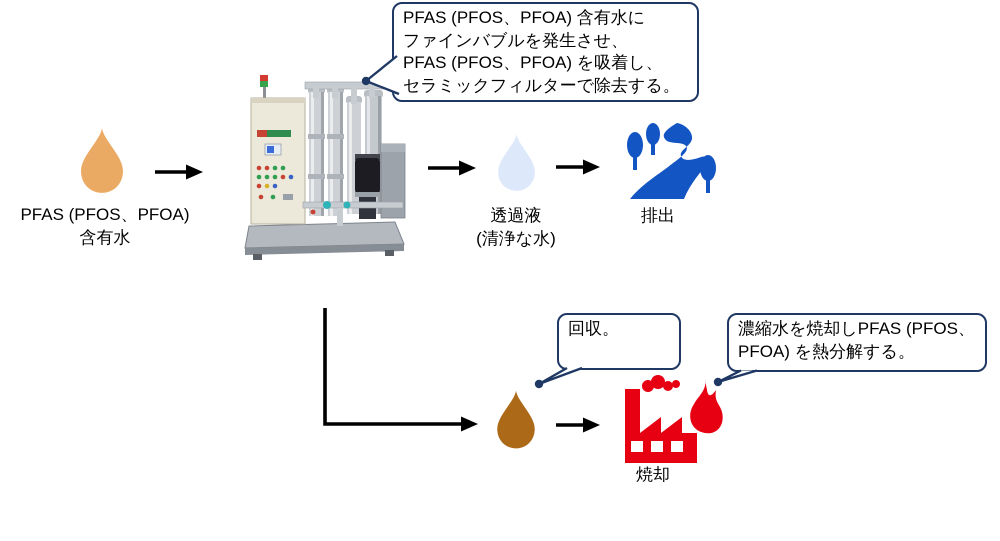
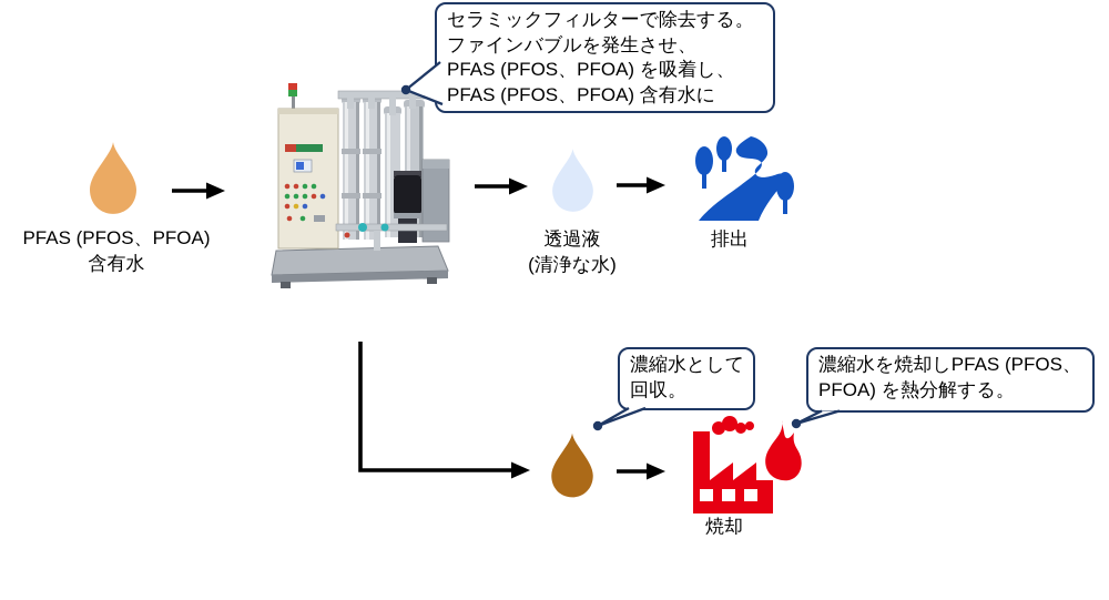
  PFAS (PFOS、PFOA)
  含有水
  透過液
  (清浄な水)
  排出
  焼却
- PFAS (PFOS、PFOA) 含有水に
+ セラミックフィルターで除去する。
  ファインバブルを発生させ、
  PFAS (PFOS、PFOA) を吸着し、
- セラミックフィルターで除去する。
+ PFAS (PFOS、PFOA) 含有水に
+ 濃縮水として
  回収。
  濃縮水を焼却しPFAS (PFOS、
  PFOA) を熱分解する。
